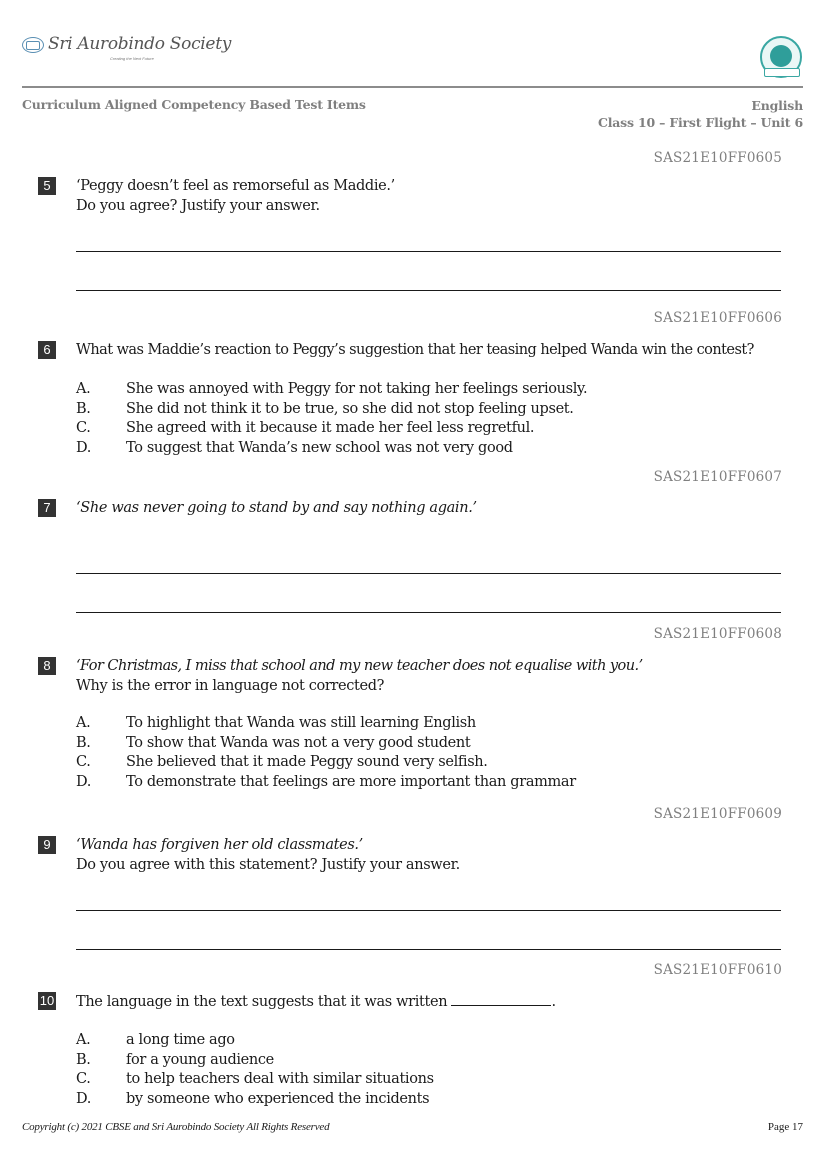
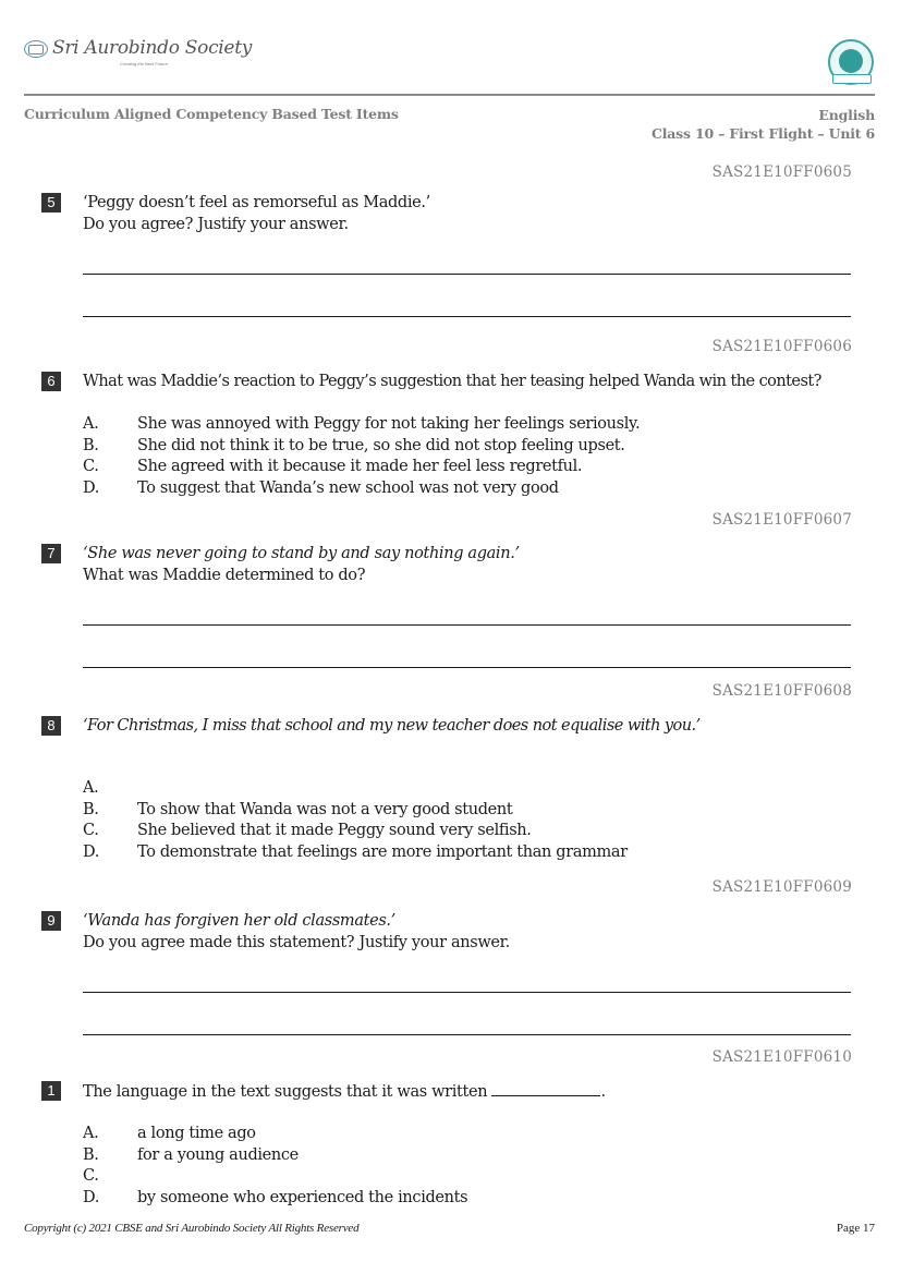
  Sri Aurobindo Society
  Curriculum Aligned Competency Based Test Items
  English
  Class 10 – First Flight – Unit 6
  SAS21E10FF0605
  5
  ‘Peggy doesn’t feel as remorseful as Maddie.’
  Do you agree? Justify your answer.
  SAS21E10FF0606
  6
  What was Maddie’s reaction to Peggy’s suggestion that her teasing helped Wanda win the contest?
  A.
  She was annoyed with Peggy for not taking her feelings seriously.
  B.
  She did not think it to be true, so she did not stop feeling upset.
  C.
  She agreed with it because it made her feel less regretful.
  D.
  To suggest that Wanda’s new school was not very good
  SAS21E10FF0607
  7
  ‘She was never going to stand by and say nothing again.’
+ What was Maddie determined to do?
  SAS21E10FF0608
  8
  ‘For Christmas, I miss that school and my new teacher does not equalise with you.’
- Why is the error in language not corrected?
  A.
- To highlight that Wanda was still learning English
  B.
  To show that Wanda was not a very good student
  C.
  She believed that it made Peggy sound very selfish.
  D.
  To demonstrate that feelings are more important than grammar
  SAS21E10FF0609
  9
  ‘Wanda has forgiven her old classmates.’
- Do you agree with this statement? Justify your answer.
+ Do you agree made this statement? Justify your answer.
  SAS21E10FF0610
- 10
+ 1
  The language in the text suggests that it was written .
  A.
  a long time ago
  B.
  for a young audience
  C.
- to help teachers deal with similar situations
  D.
  by someone who experienced the incidents
  Copyright (c) 2021 CBSE and Sri Aurobindo Society All Rights Reserved
  Page 17
